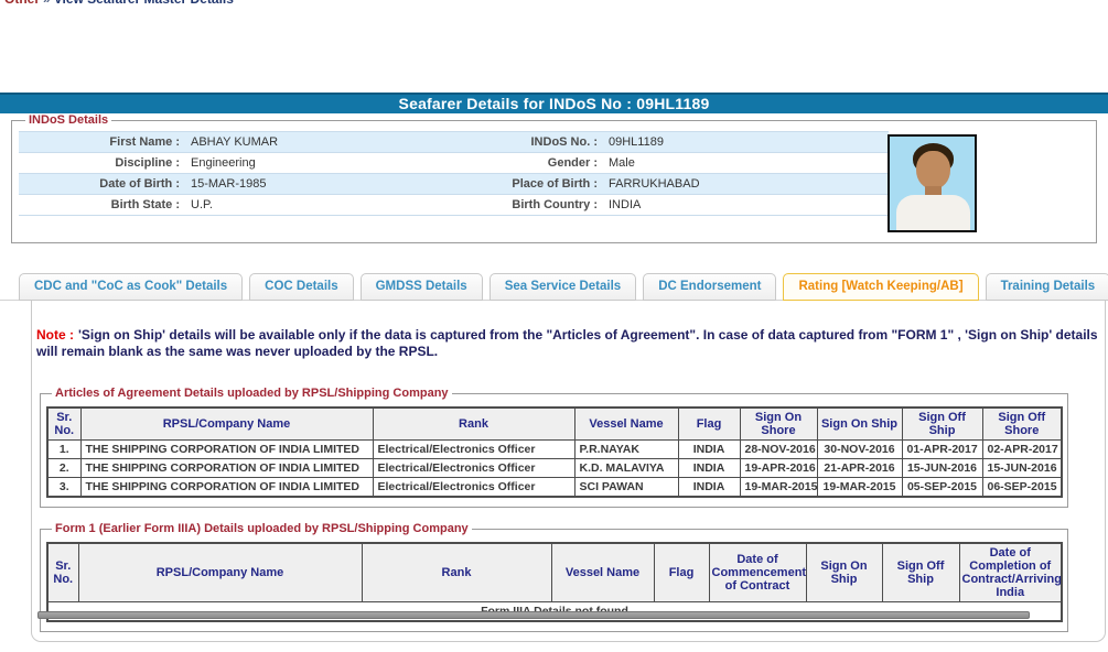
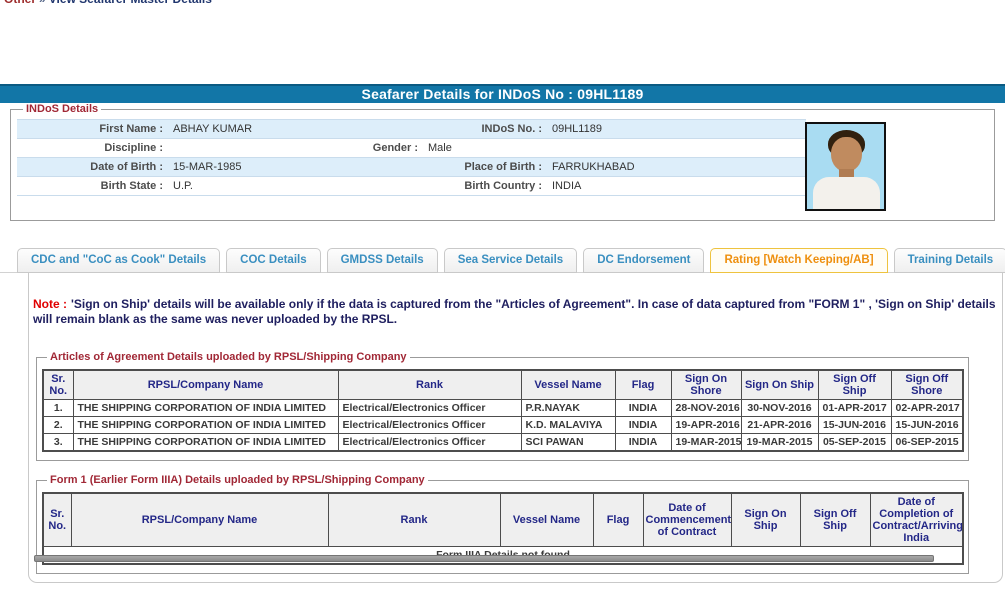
  Seafarer Details for INDoS No : 09HL1189
  INDoS Details
  First Name :
  ABHAY KUMAR
  INDoS No. :
  09HL1189
  Discipline :
- Engineering
  Gender :
  Male
  Date of Birth :
  15-MAR-1985
  Place of Birth :
  FARRUKHABAD
  Birth State :
  U.P.
  Birth Country :
  INDIA
  CDC and "CoC as Cook" Details
  COC Details
  GMDSS Details
  Sea Service Details
  DC Endorsement
  Rating [Watch Keeping/AB]
  Training Details
  Note : 'Sign on Ship' details will be available only if the data is captured from the "Articles of Agreement". In case of data captured from "FORM 1" , 'Sign on Ship' details will remain blank as the same was never uploaded by the RPSL.
  Articles of Agreement Details uploaded by RPSL/Shipping Company
  Sr. No.	RPSL/Company Name	Rank	Vessel Name	Flag	Sign On Shore	Sign On Ship	Sign Off Ship	Sign Off Shore
  1.	THE SHIPPING CORPORATION OF INDIA LIMITED	Electrical/Electronics Officer	P.R.NAYAK	INDIA	28-NOV-2016	30-NOV-2016	01-APR-2017	02-APR-2017
  2.	THE SHIPPING CORPORATION OF INDIA LIMITED	Electrical/Electronics Officer	K.D. MALAVIYA	INDIA	19-APR-2016	21-APR-2016	15-JUN-2016	15-JUN-2016
  3.	THE SHIPPING CORPORATION OF INDIA LIMITED	Electrical/Electronics Officer	SCI PAWAN	INDIA	19-MAR-2015	19-MAR-2015	05-SEP-2015	06-SEP-2015
  Form 1 (Earlier Form IIIA) Details uploaded by RPSL/Shipping Company
  Sr. No.	RPSL/Company Name	Rank	Vessel Name	Flag	Date of Commencement of Contract	Sign On Ship	Sign Off Ship	Date of Completion of Contract/Arriving India
